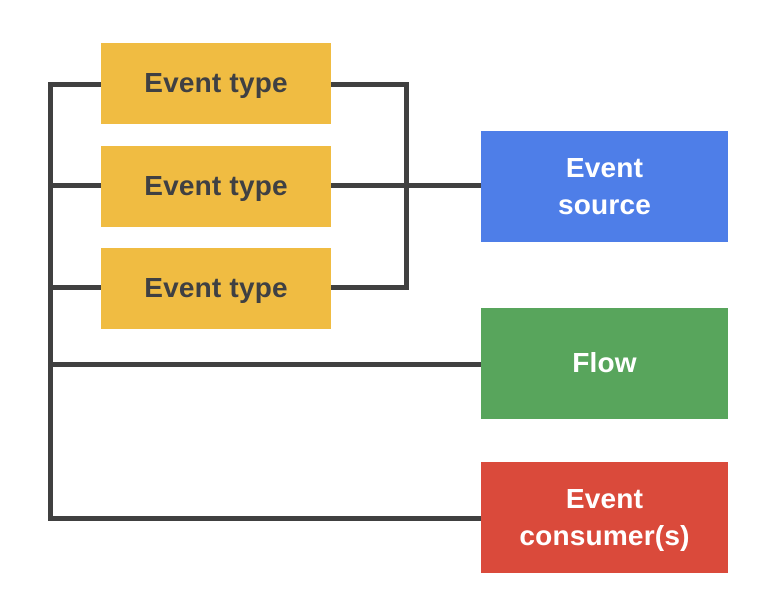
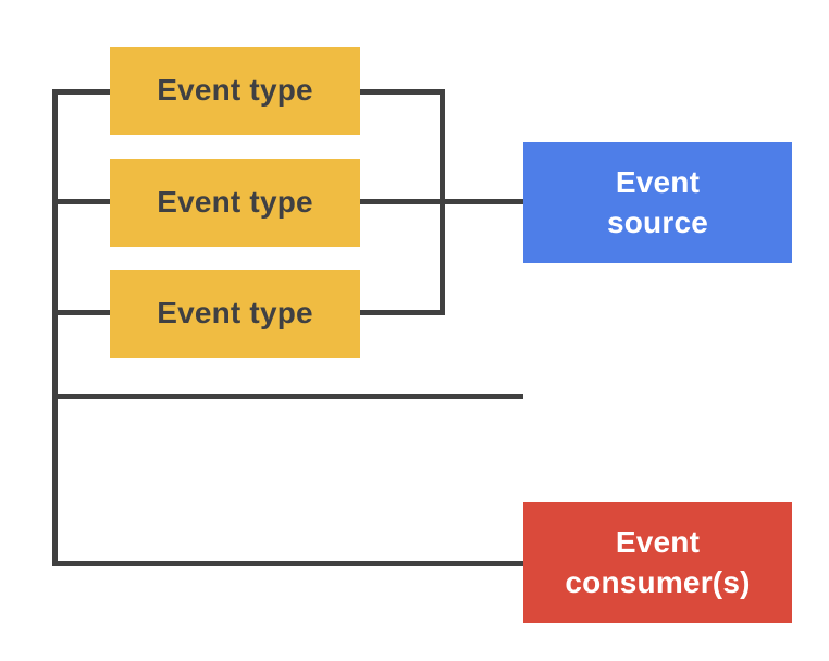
  Event type
  Event type
  Event type
  Event
  source
- Flow
  Event
  consumer(s)
